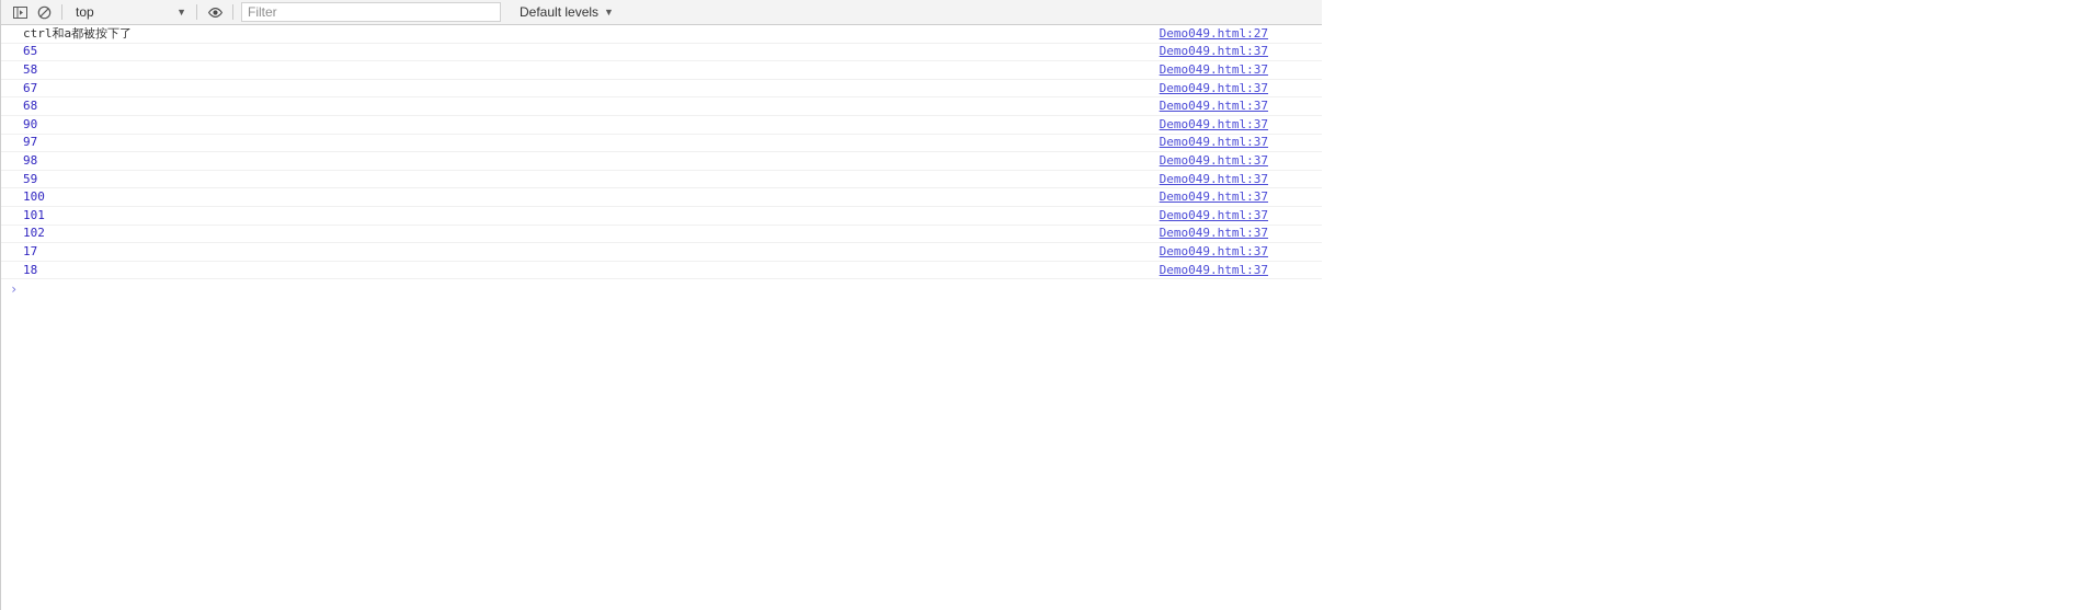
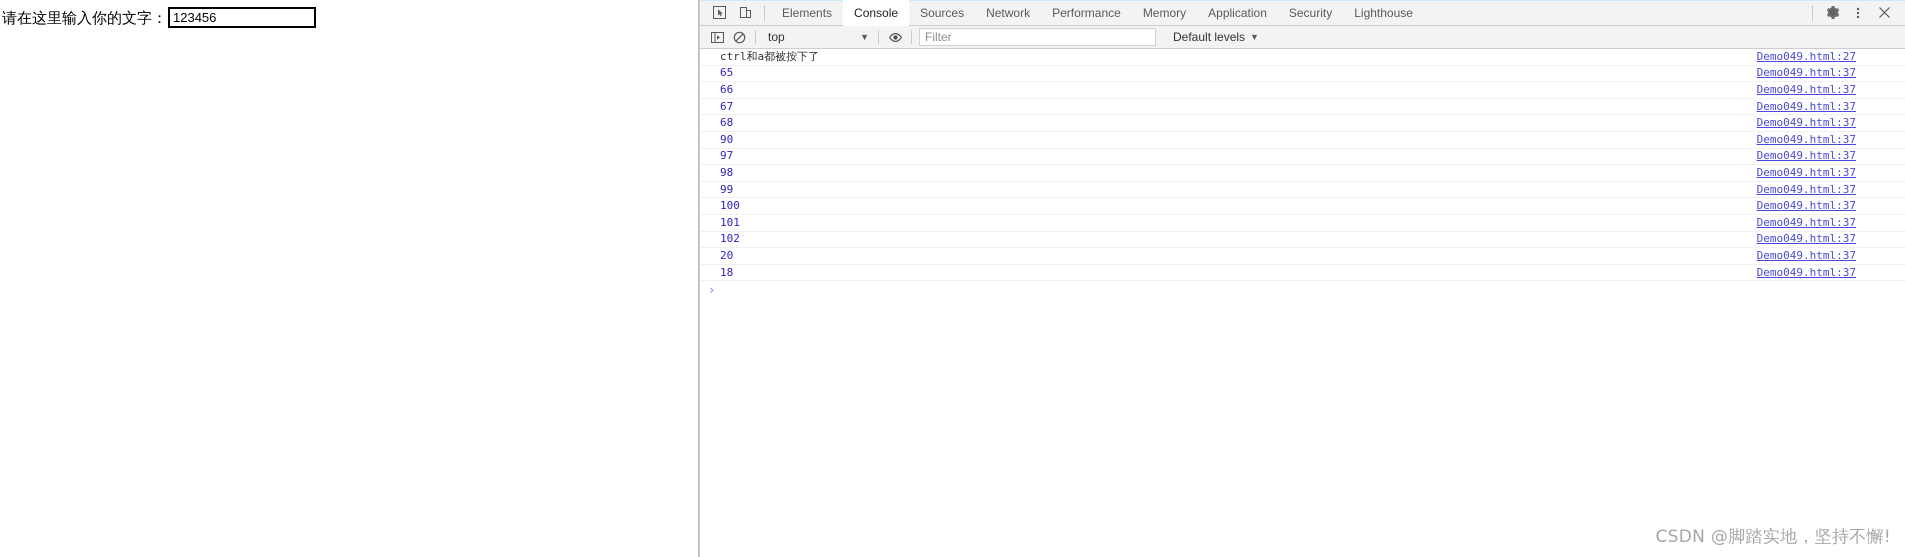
+ 请在这里输入你的文字：
+ 123456
+ Elements
+ Console
+ Sources
+ Network
+ Performance
+ Memory
+ Application
+ Security
+ Lighthouse
  top
  ▼
  Filter
  Default levels
  ▼
  ctrl和a都被按下了
  Demo049.html:27
  65
  Demo049.html:37
- 58
+ 66
  Demo049.html:37
  67
  Demo049.html:37
  68
  Demo049.html:37
  90
  Demo049.html:37
  97
  Demo049.html:37
  98
  Demo049.html:37
- 59
+ 99
  Demo049.html:37
  100
  Demo049.html:37
  101
  Demo049.html:37
  102
  Demo049.html:37
- 17
+ 20
  Demo049.html:37
  18
  Demo049.html:37
  ›
+ CSDN @脚踏实地，坚持不懈!
